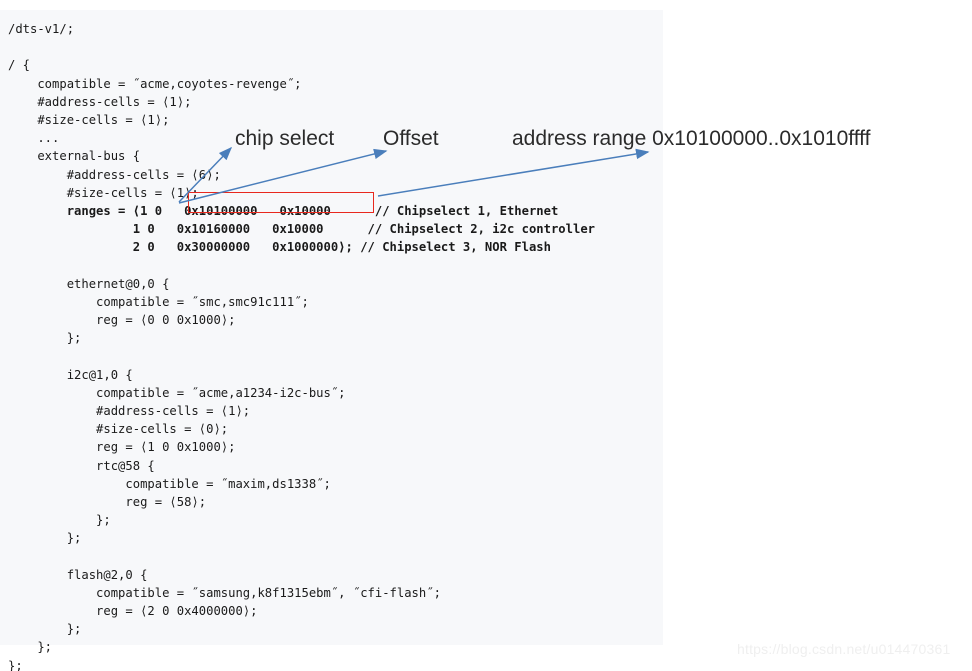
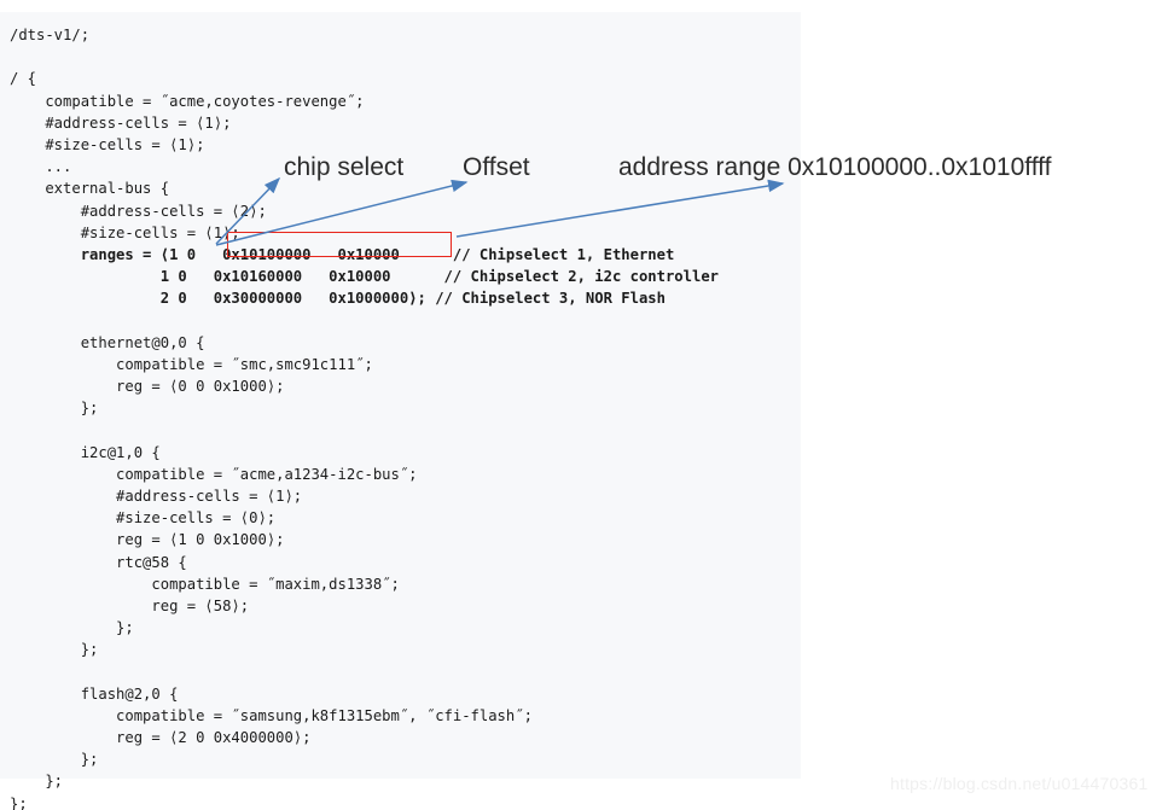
  /dts-v1/;
  / {
  compatible = ˝acme,coyotes-revenge˝;
  #address-cells = ⟨1⟩;
  #size-cells = ⟨1⟩;
  ...
  external-bus {
- #address-cells = ⟨6⟩;
+ #address-cells = ⟨2⟩;
  #size-cells = ⟨1;
  ranges = ⟨1 0 0x10100000 0x10000 // Chipselect 1, Ethernet
  1 0 0x10160000 0x10000 // Chipselect 2, i2c controller
  2 0 0x30000000 0x1000000⟩; // Chipselect 3, NOR Flash
  ethernet@0,0 {
  compatible = ˝smc,smc91c111˝;
  reg = ⟨0 0 0x1000⟩;
  };
  i2c@1,0 {
  compatible = ˝acme,a1234-i2c-bus˝;
  #address-cells = ⟨1⟩;
  #size-cells = ⟨0⟩;
  reg = ⟨1 0 0x1000⟩;
  rtc@58 {
  compatible = ˝maxim,ds1338˝;
  reg = ⟨58⟩;
  };
  };
  flash@2,0 {
  compatible = ˝samsung,k8f1315ebm˝, ˝cfi-flash˝;
  reg = ⟨2 0 0x4000000⟩;
  };
  };
  };
  chip select
  Offset
  address range 0x10100000..0x1010ffff
